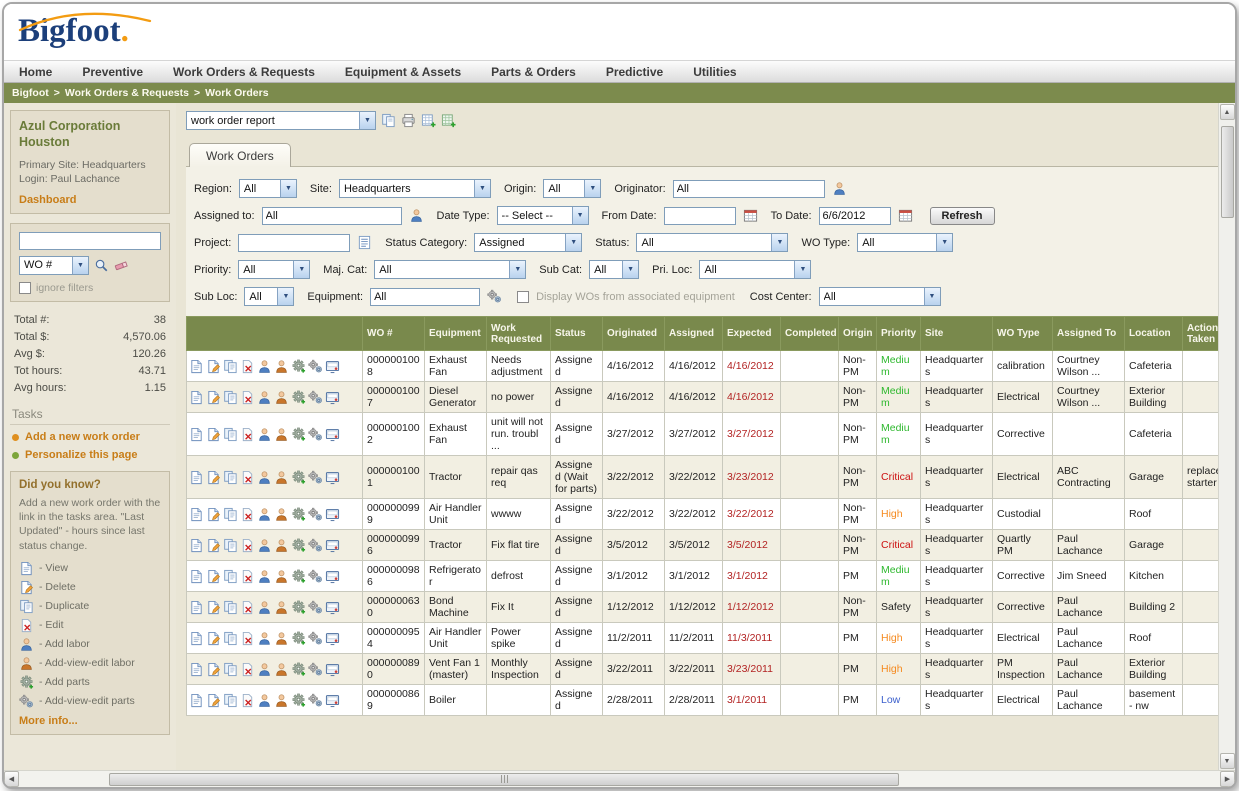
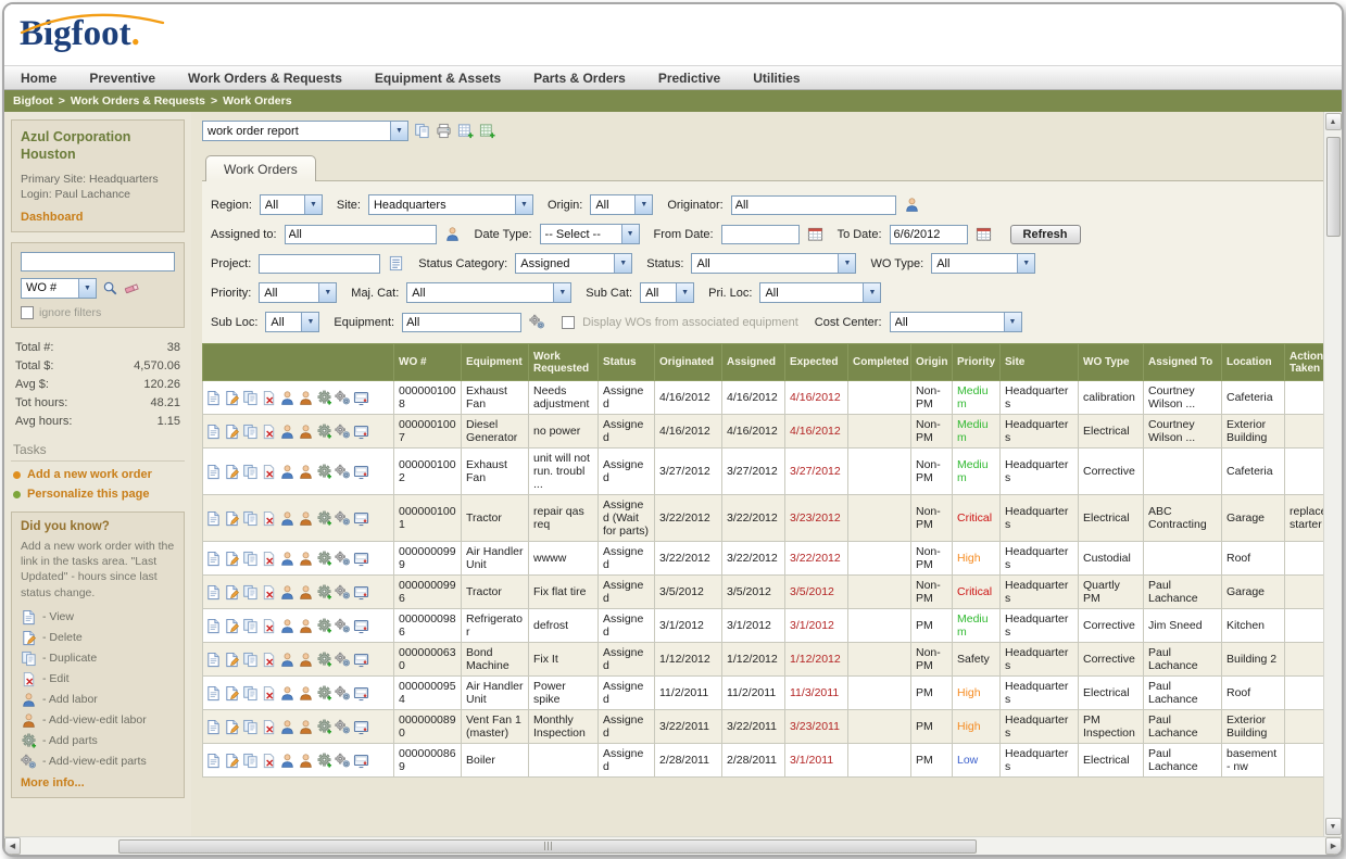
  Bigfoot.
  Home
  Preventive
  Work Orders & Requests
  Equipment & Assets
  Parts & Orders
  Predictive
  Utilities
  Bigfoot
  >
  Work Orders & Requests
  >
  Work Orders
  Azul Corporation
  Houston
  Primary Site: Headquarters
  Login: Paul Lachance
  Dashboard
  WO #
  ignore filters
  Total #:
  38
  Total $:
  4,570.06
  Avg $:
  120.26
  Tot hours:
- 43.71
+ 48.21
  Avg hours:
  1.15
  Tasks
  Add a new work order
  Personalize this page
  Did you know?
  Add a new work order with the link in the tasks area. "Last Updated" - hours since last status change.
  - View
  - Delete
  - Duplicate
  - Edit
  - Add labor
  - Add-view-edit labor
  - Add parts
  - Add-view-edit parts
  More info...
  work order report
  Work Orders
  Region:
  All
  Site:
  Headquarters
  Origin:
  All
  Originator:
  All
  Assigned to:
  All
  Date Type:
  -- Select --
  From Date:
  To Date:
  6/6/2012
  Refresh
  Project:
  Status Category:
  Assigned
  Status:
  All
  WO Type:
  All
  Priority:
  All
  Maj. Cat:
  All
  Sub Cat:
  All
  Pri. Loc:
  All
  Sub Loc:
  All
  Equipment:
  All
  Display WOs from associated equipment
  Cost Center:
  All
  	WO #	Equipment	Work Requested	Status	Originated	Assigned	Expected	Completed	Origin	Priority	Site	WO Type	Assigned To	Location	Action Taken
  	0000001008	Exhaust Fan	Needs adjustment	Assigned	4/16/2012	4/16/2012	4/16/2012		Non-PM	Medium	Headquarters	calibration	Courtney Wilson ...	Cafeteria
  	0000001007	Diesel Generator	no power	Assigned	4/16/2012	4/16/2012	4/16/2012		Non-PM	Medium	Headquarters	Electrical	Courtney Wilson ...	Exterior Building
  	0000001002	Exhaust Fan	unit will not run. troubl ...	Assigned	3/27/2012	3/27/2012	3/27/2012		Non-PM	Medium	Headquarters	Corrective		Cafeteria
  	0000001001	Tractor	repair qas req	Assigned (Wait for parts)	3/22/2012	3/22/2012	3/23/2012		Non-PM	Critical	Headquarters	Electrical	ABC Contracting	Garage	replac starter
  	0000000999	Air Handler Unit	wwww	Assigned	3/22/2012	3/22/2012	3/22/2012		Non-PM	High	Headquarters	Custodial		Roof
  	0000000996	Tractor	Fix flat tire	Assigned	3/5/2012	3/5/2012	3/5/2012		Non-PM	Critical	Headquarters	Quartly PM	Paul Lachance	Garage
  	0000000986	Refrigerator	defrost	Assigned	3/1/2012	3/1/2012	3/1/2012		PM	Medium	Headquarters	Corrective	Jim Sneed	Kitchen
  	0000000630	Bond Machine	Fix It	Assigned	1/12/2012	1/12/2012	1/12/2012		Non-PM	Safety	Headquarters	Corrective	Paul Lachance	Building 2
  	0000000954	Air Handler Unit	Power spike	Assigned	11/2/2011	11/2/2011	11/3/2011		PM	High	Headquarters	Electrical	Paul Lachance	Roof
  	0000000890	Vent Fan 1 (master)	Monthly Inspection	Assigned	3/22/2011	3/22/2011	3/23/2011		PM	High	Headquarters	PM Inspection	Paul Lachance	Exterior Building
  	0000000869	Boiler		Assigned	2/28/2011	2/28/2011	3/1/2011		PM	Low	Headquarters	Electrical	Paul Lachance	basement - nw
